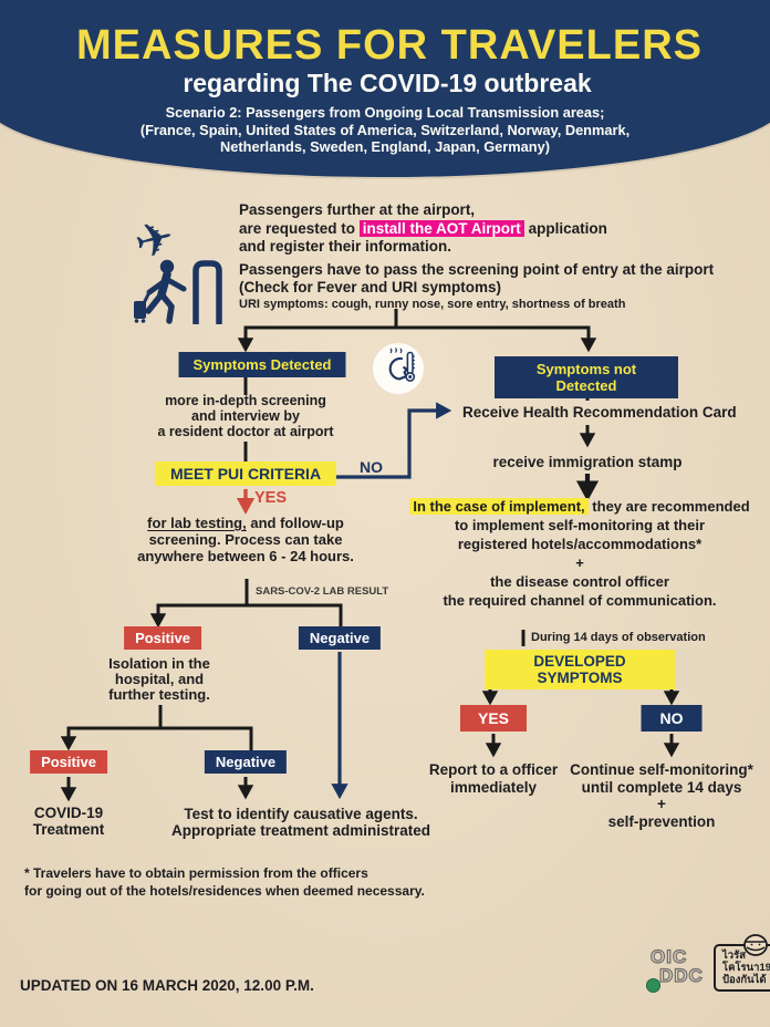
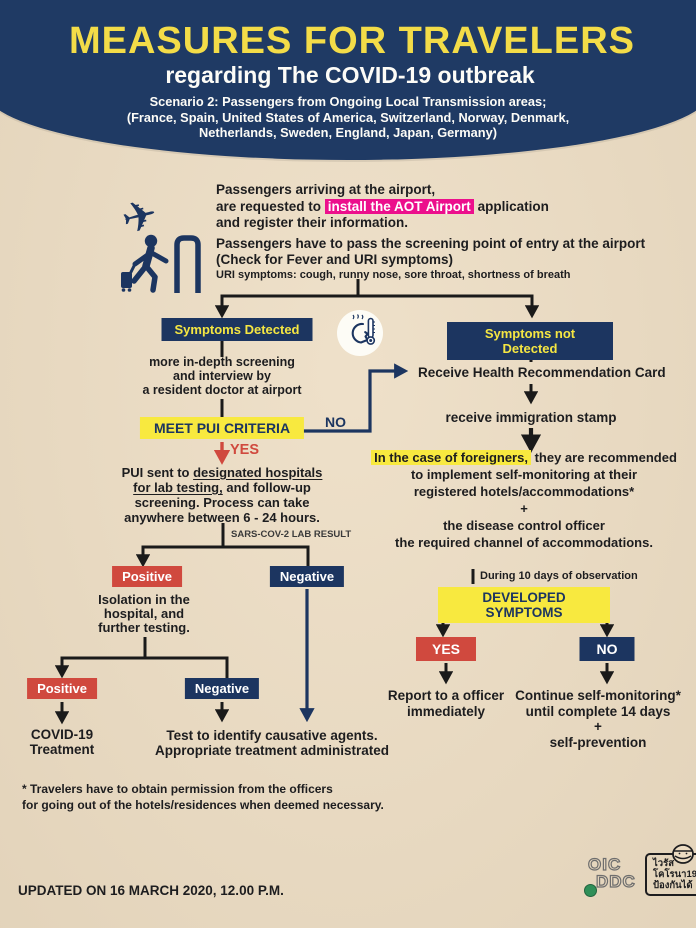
  MEASURES FOR TRAVELERS
  regarding The COVID-19 outbreak
  Scenario 2: Passengers from Ongoing Local Transmission areas;
  (France, Spain, United States of America, Switzerland, Norway, Denmark,
  Netherlands, Sweden, England, Japan, Germany)
- Passengers further at the airport,
+ Passengers arriving at the airport,
  are requested to install the AOT Airport application
  and register their information.
  Passengers have to pass the screening point of entry at the airport
  (Check for Fever and URI symptoms)
- URI symptoms: cough, runny nose, sore entry, shortness of breath
+ URI symptoms: cough, runny nose, sore throat, shortness of breath
  Symptoms Detected
  more in-depth screening
  and interview by
  a resident doctor at airport
  MEET PUI CRITERIA
  NO
  YES
+ PUI sent to designated hospitals
  for lab testing, and follow-up
  screening. Process can take
  anywhere between 6 - 24 hours.
  SARS-COV-2 LAB RESULT
  Positive
  Negative
  Isolation in the
  hospital, and
  further testing.
  Positive
  Negative
  COVID-19
  Treatment
  Test to identify causative agents.
  Appropriate treatment administrated
  Symptoms not Detected
  Receive Health Recommendation Card
  receive immigration stamp
- In the case of implement, they are recommended
+ In the case of foreigners, they are recommended
  to implement self-monitoring at their
  registered hotels/accommodations*
  +
  the disease control officer
- the required channel of communication.
+ the required channel of accommodations.
- During 14 days of observation
+ During 10 days of observation
  DEVELOPED SYMPTOMS
  YES
  NO
  Report to a officer
  immediately
  Continue self-monitoring*
  until complete 14 days
  +
  self-prevention
  * Travelers have to obtain permission from the officers
  for going out of the hotels/residences when deemed necessary.
  UPDATED ON 16 MARCH 2020, 12.00 P.M.
  OIC
  DDC
  ไวรัส
  โคโรนา19
  ป้องกันได้
